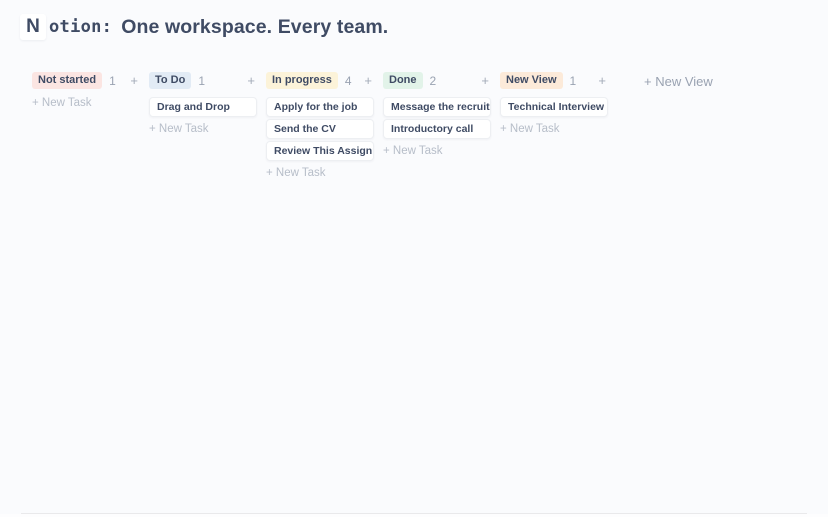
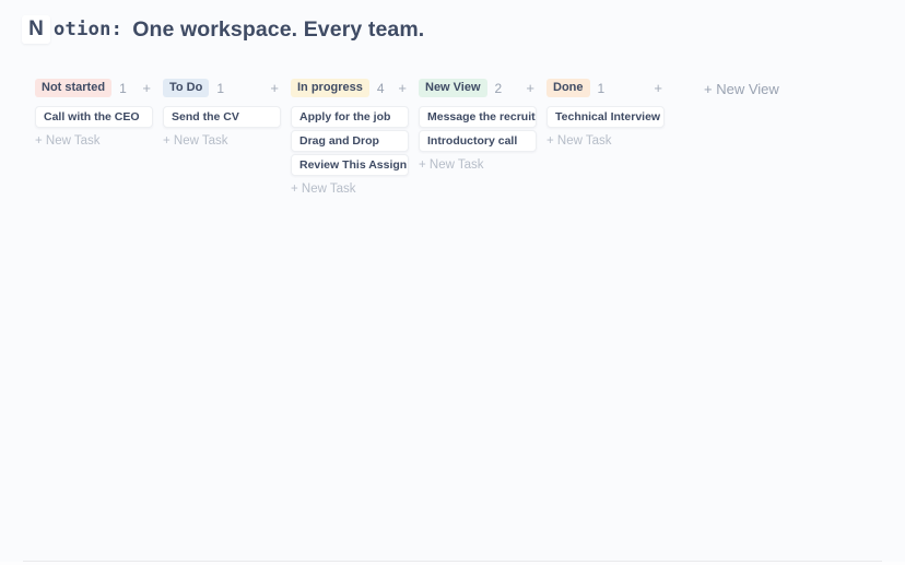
  N
  otion:
  One workspace. Every team.
  Not started
  1
  +
+ Call with the CEO
  + New Task
  To Do
  1
  +
- Drag and Drop
+ Send the CV
  + New Task
  In progress
  4
  +
  Apply for the job
- Send the CV
+ Drag and Drop
  Review This Assign
  + New Task
- Done
+ New View
  2
  +
  Message the recruit
  Introductory call
  + New Task
- New View
+ Done
  1
  +
  Technical Interview
  + New Task
  + New View
